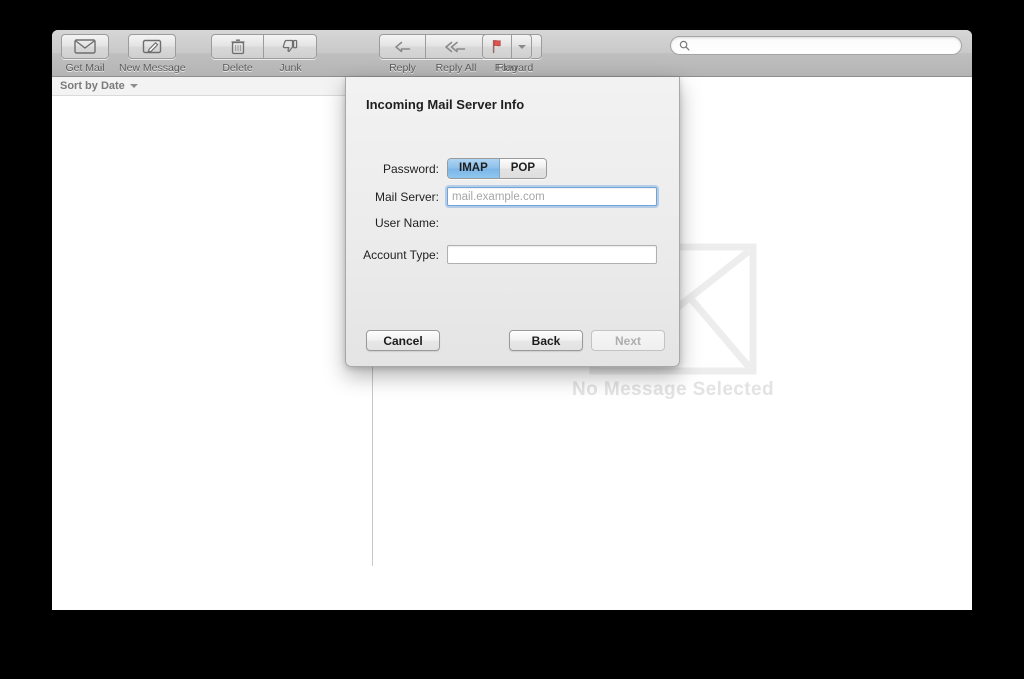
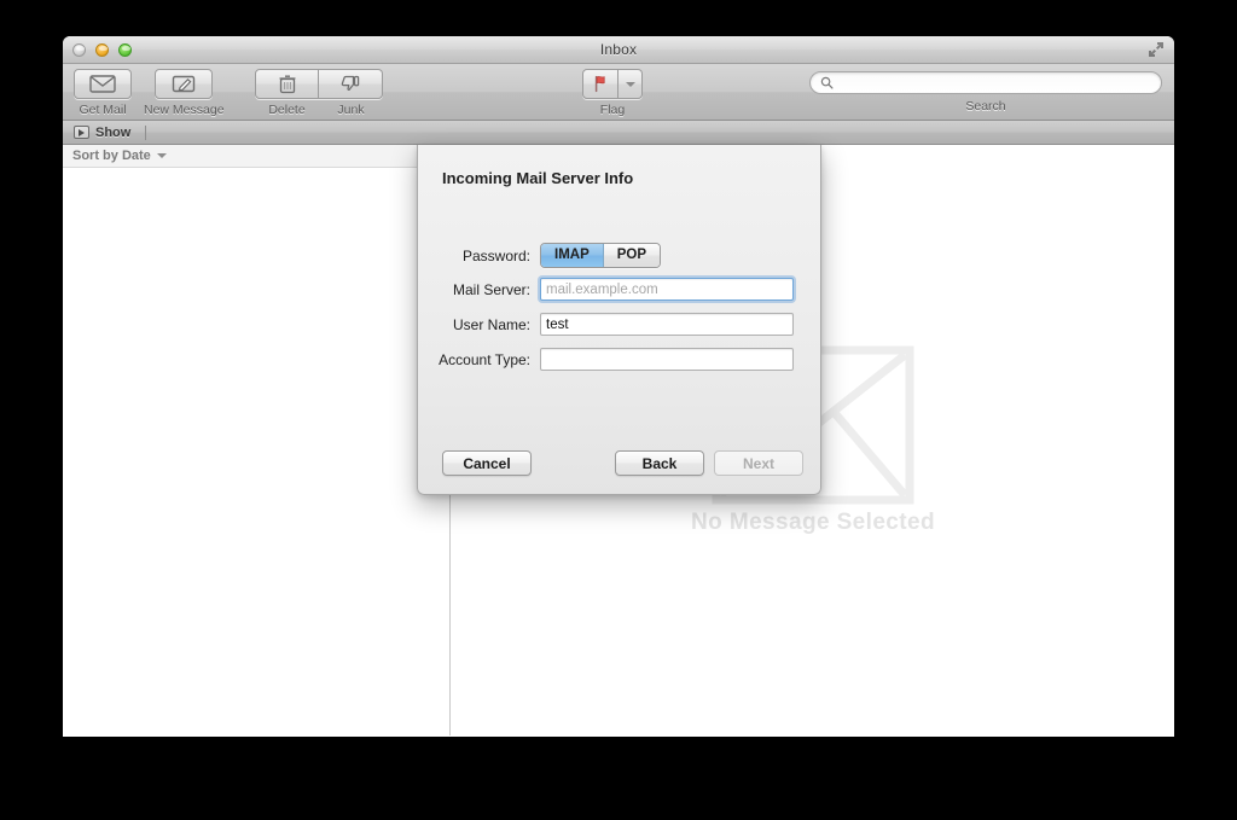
+ Inbox
  Get Mail
  New Message
  Delete
  Junk
- Reply
- Reply All
- Forward
  Flag
+ Search
+ Show
  Sort by Date
  No Message Selected
  Incoming Mail Server Info
  Password:
  IMAP
  POP
  Mail Server:
  mail.example.com
  User Name:
+ test
  Account Type:
  Cancel
  Back
  Next
